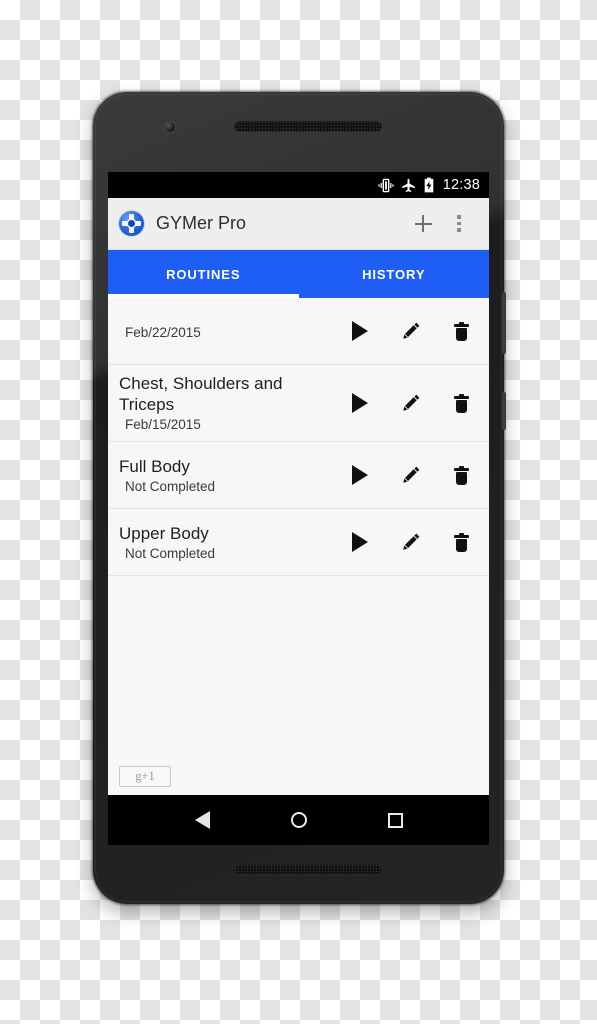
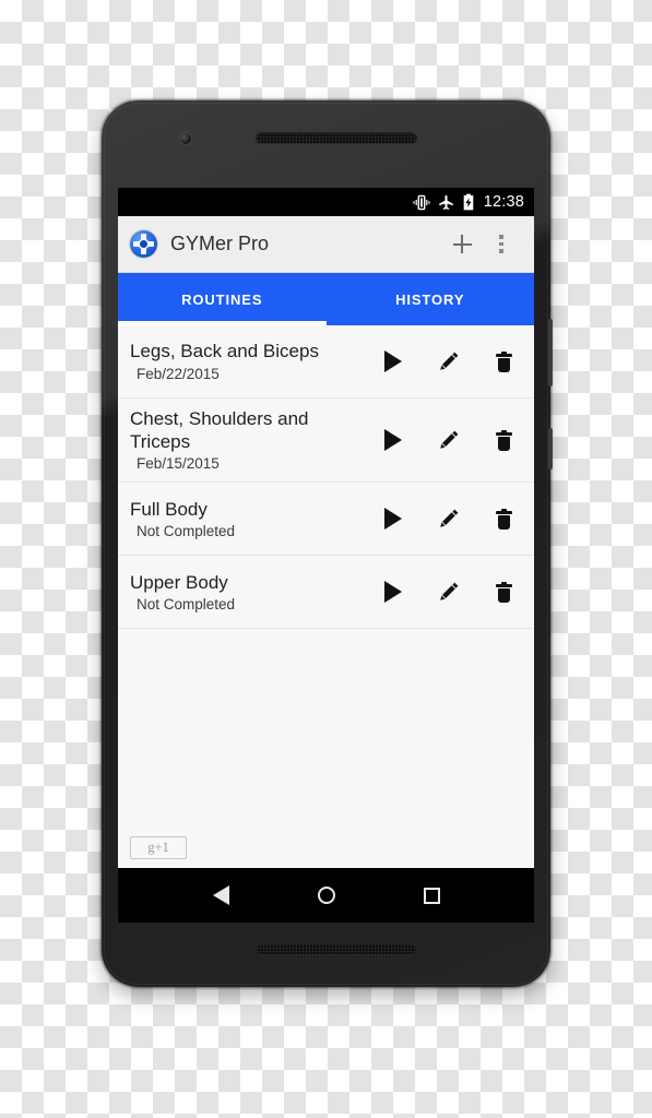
  12:38
  GYMer Pro
  ROUTINES
  HISTORY
+ Legs, Back and Biceps
  Feb/22/2015
  Chest, Shoulders and Triceps
  Feb/15/2015
  Full Body
  Not Completed
  Upper Body
  Not Completed
  g+1
